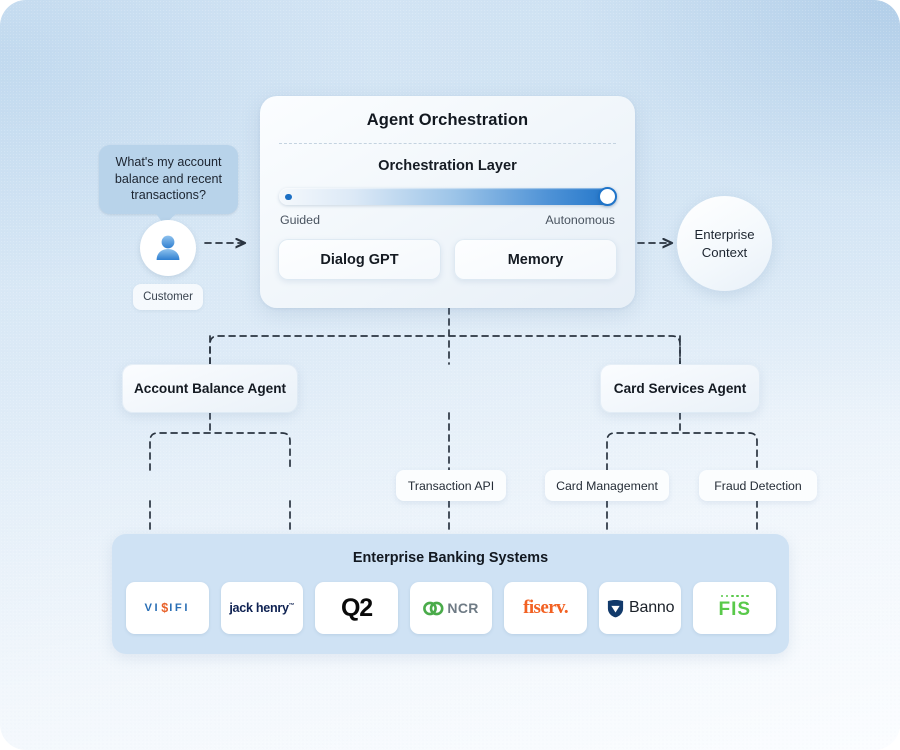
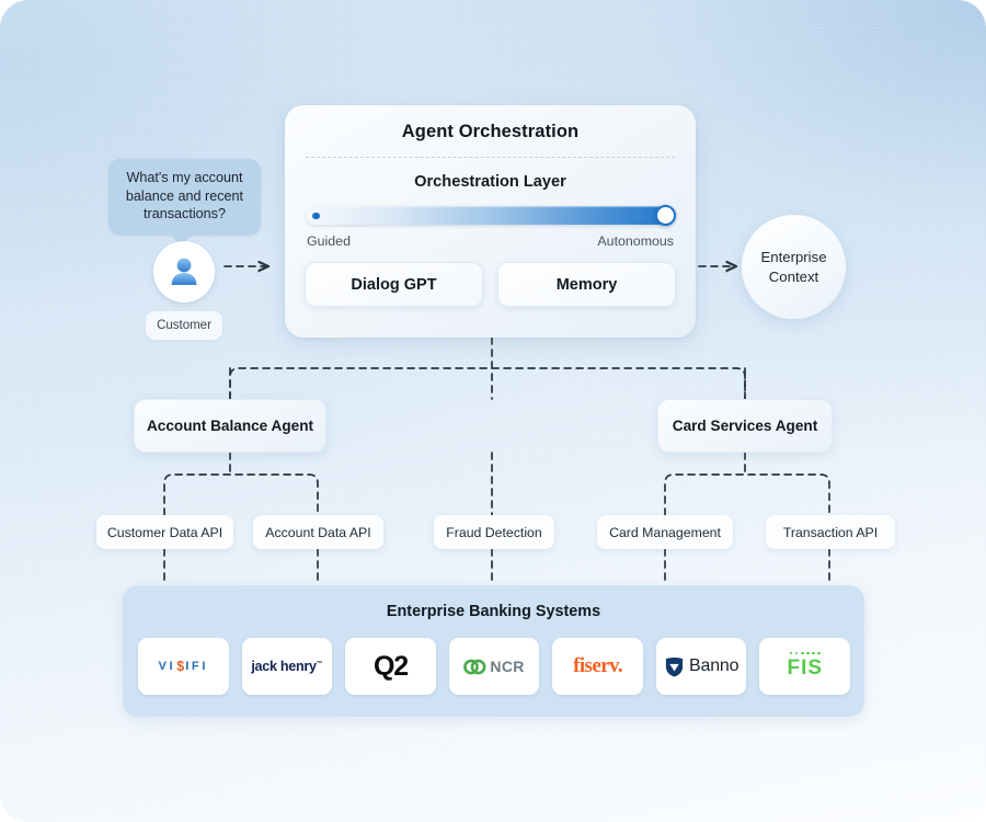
  What's my account balance and recent transactions?
  Customer
  Agent Orchestration
  Orchestration Layer
  Guided
  Autonomous
  Dialog GPT
  Memory
  Enterprise
  Context
  Account Balance Agent
  Card Services Agent
+ Customer Data API
+ Account Data API
- Transaction API
+ Fraud Detection
  Card Management
- Fraud Detection
+ Transaction API
  Enterprise Banking Systems
  VI
  $
  IFI
  jack henry
  Q2
  NCR
  fiserv.
  Banno
  FIS
